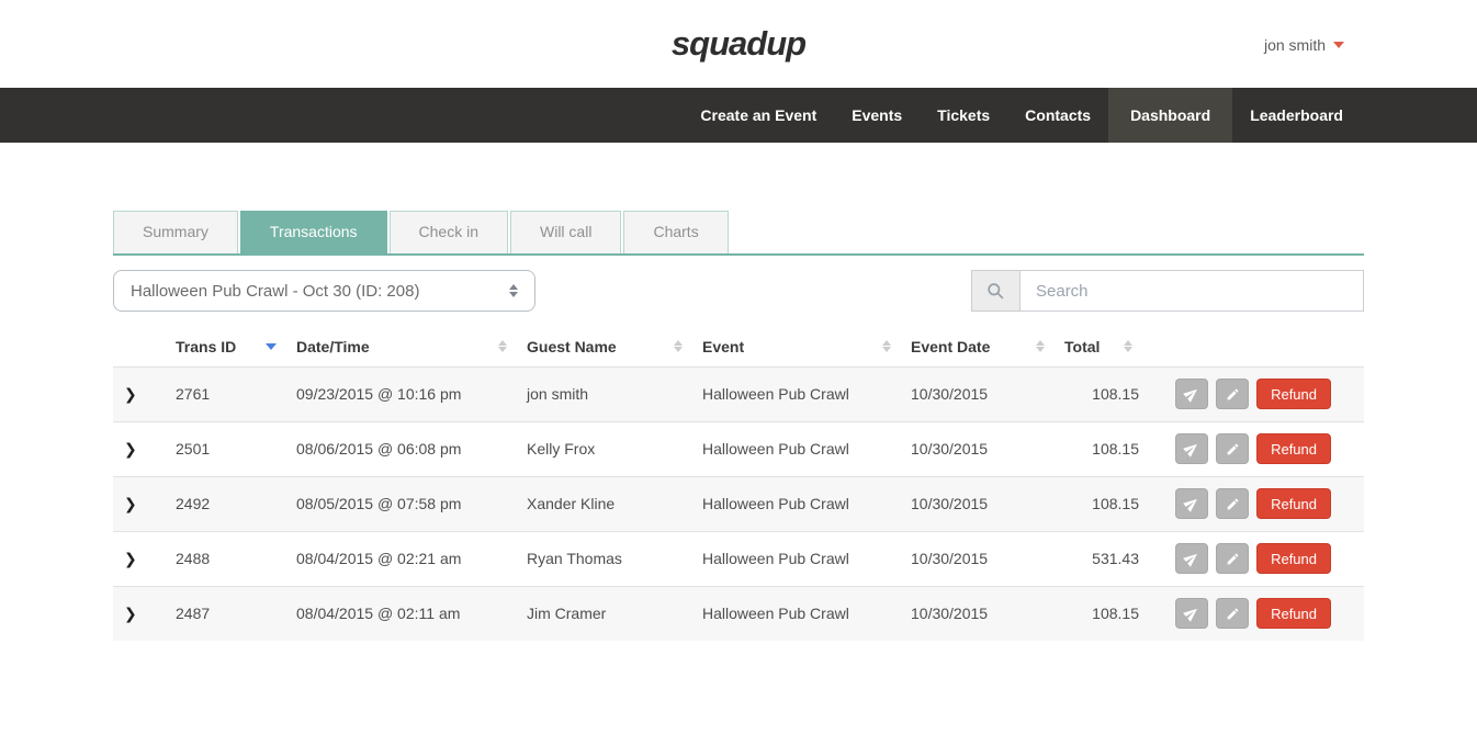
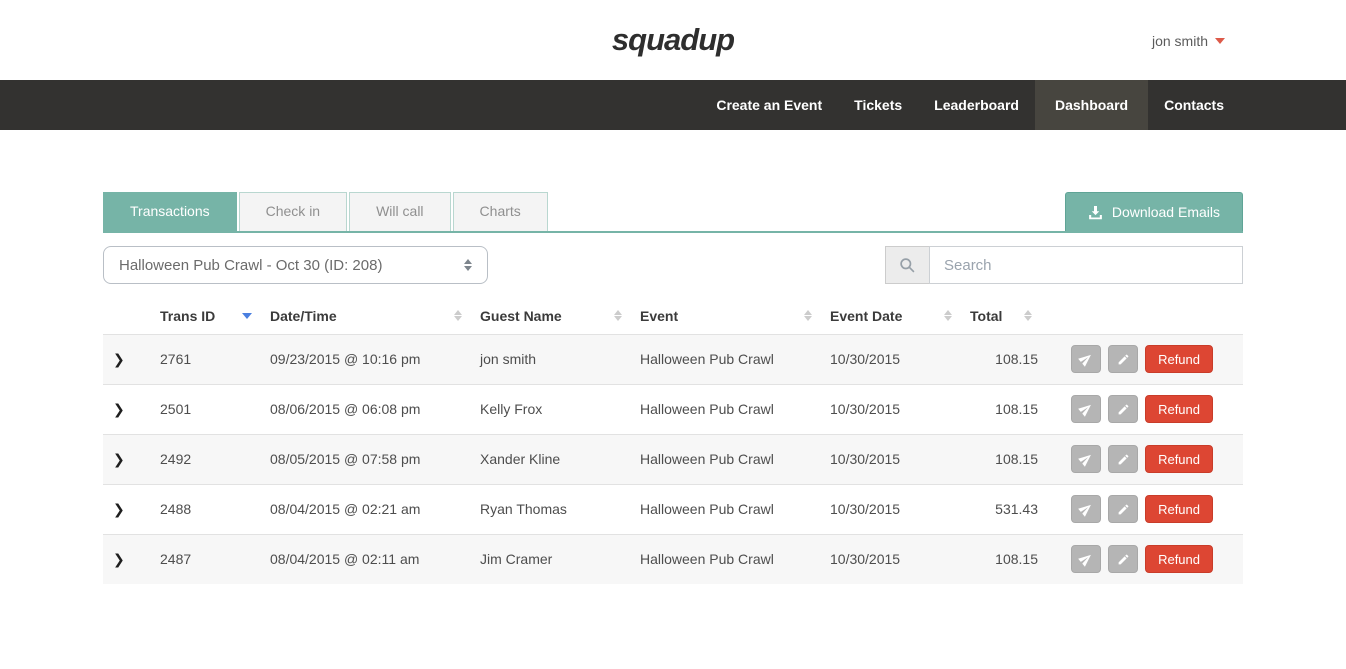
  squadup
  jon smith
  Create an Event
- Events
  Tickets
- Contacts
+ Leaderboard
  Dashboard
- Leaderboard
+ Contacts
- Summary
  Transactions
  Check in
  Will call
  Charts
+ Download Emails
  Halloween Pub Crawl - Oct 30 (ID: 208)
  Search
  	Trans ID	Date/Time	Guest Name	Event	Event Date	Total
  ❯	2761	09/23/2015 @ 10:16 pm	jon smith	Halloween Pub Crawl	10/30/2015	108.15	Refund
  ❯	2501	08/06/2015 @ 06:08 pm	Kelly Frox	Halloween Pub Crawl	10/30/2015	108.15	Refund
  ❯	2492	08/05/2015 @ 07:58 pm	Xander Kline	Halloween Pub Crawl	10/30/2015	108.15	Refund
  ❯	2488	08/04/2015 @ 02:21 am	Ryan Thomas	Halloween Pub Crawl	10/30/2015	531.43	Refund
  ❯	2487	08/04/2015 @ 02:11 am	Jim Cramer	Halloween Pub Crawl	10/30/2015	108.15	Refund
